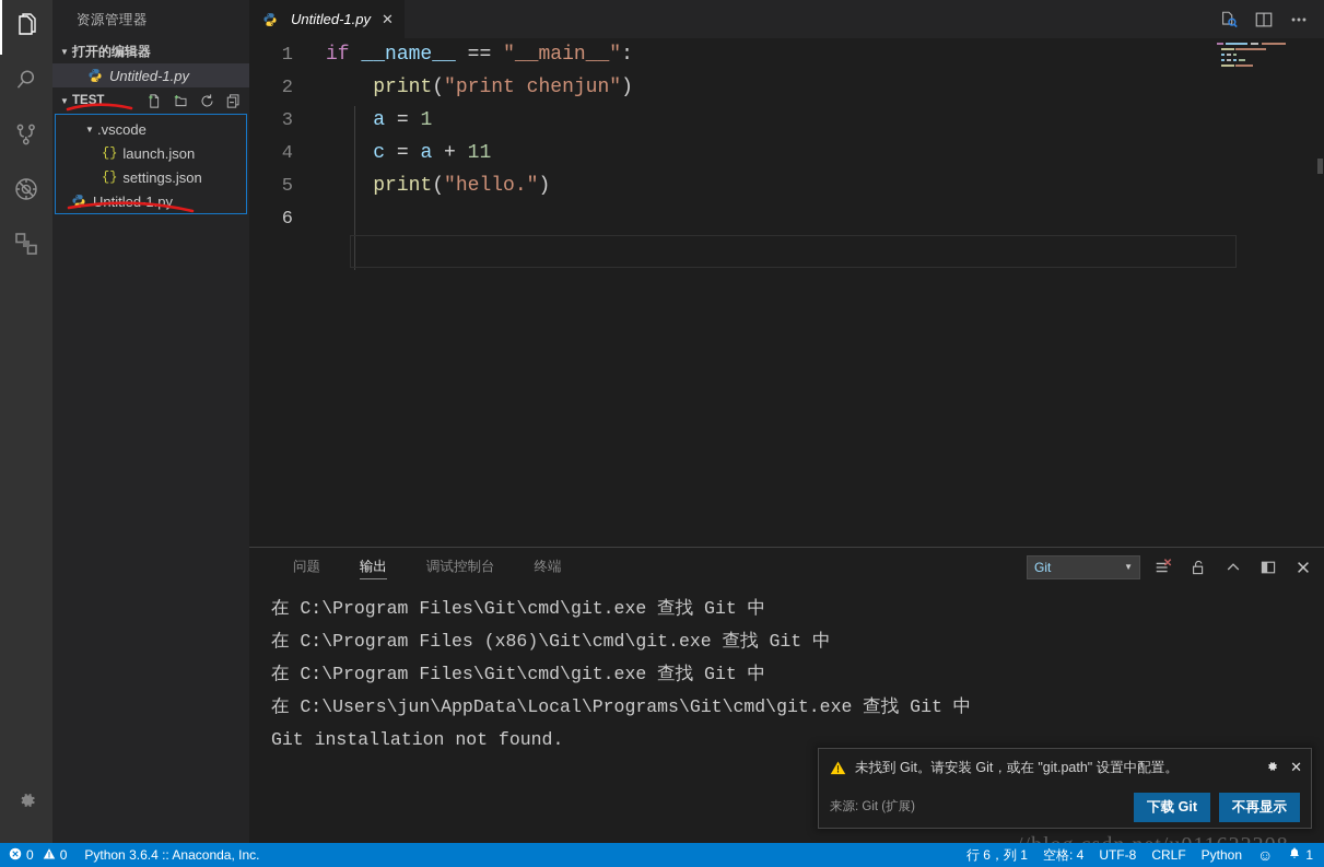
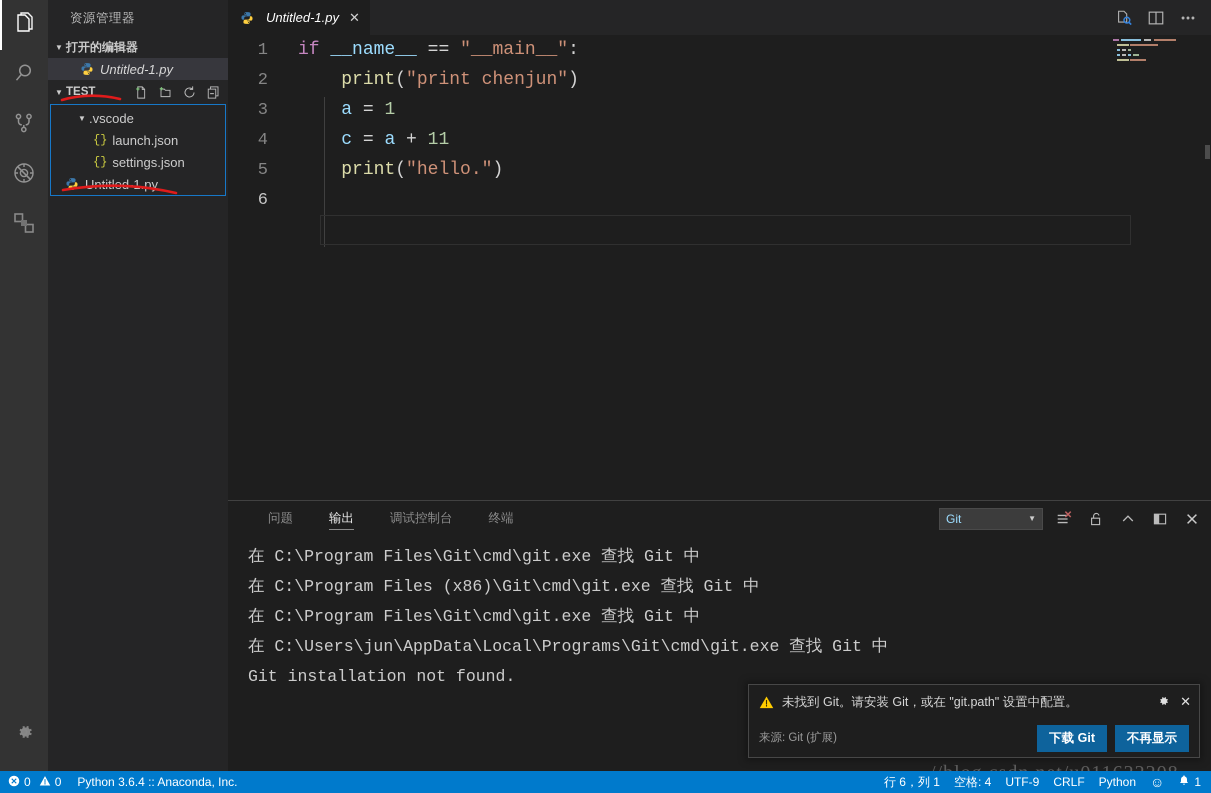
  资源管理器
  ▼
  打开的编辑器
  Untitled-1.py
  ▼
  TEST
  ▼
  .vscode
  {}
  launch.json
  {}
  settings.json
  Untitled-1.py
  Untitled-1.py
  ✕
  1
  if __name__ == "__main__":
  2
  print("print chenjun")
  3
  a = 1
  4
  c = a + 11
  5
  print("hello.")
  6
  问题
  输出
  调试控制台
  终端
  Git
  ▼
  在 C:\Program Files\Git\cmd\git.exe 查找 Git 中
  在 C:\Program Files (x86)\Git\cmd\git.exe 查找 Git 中
  在 C:\Program Files\Git\cmd\git.exe 查找 Git 中
  在 C:\Users\jun\AppData\Local\Programs\Git\cmd\git.exe 查找 Git 中
  Git installation not found.
  未找到 Git。请安装 Git，或在 "git.path" 设置中配置。
  ✕
  来源: Git (扩展)
  下载 Git
  不再显示
  0
  0
  Python 3.6.4 :: Anaconda, Inc.
  行 6，列 1
  空格: 4
- UTF-8
+ UTF-9
  CRLF
  Python
  ☺
  1
